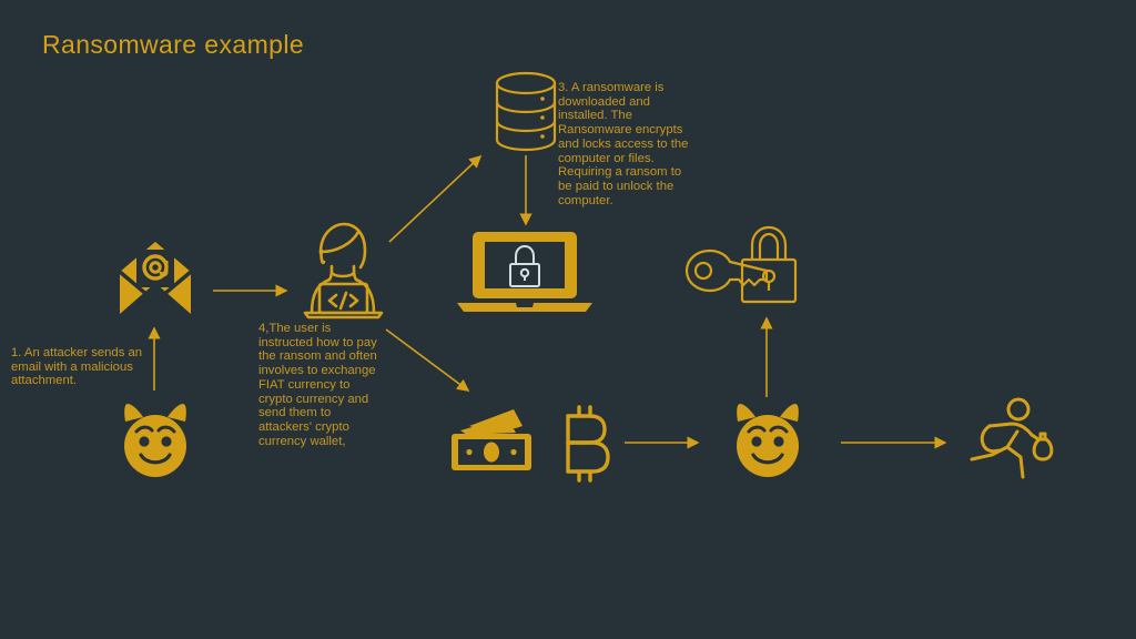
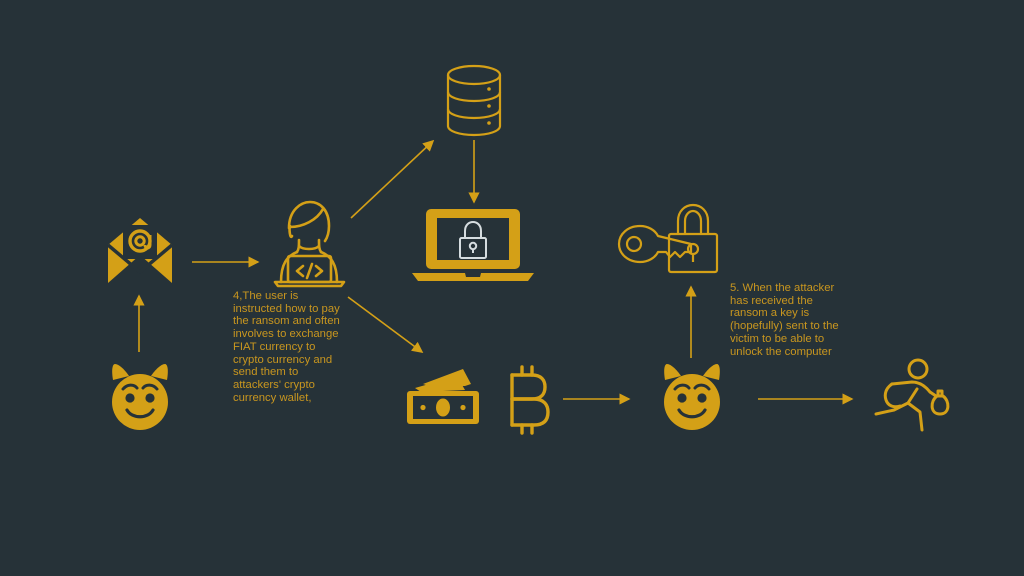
- Ransomware example
- 1. An attacker sends an email with a malicious attachment.
- 3. A ransomware is downloaded and installed. The Ransomware encrypts and locks access to the computer or files. Requiring a ransom to be paid to unlock the computer.
  4,The user is instructed how to pay the ransom and often involves to exchange FIAT currency to crypto currency and send them to attackers' crypto currency wallet,
+ 5. When the attacker has received the ransom a key is (hopefully) sent to the victim to be able to unlock the computer
